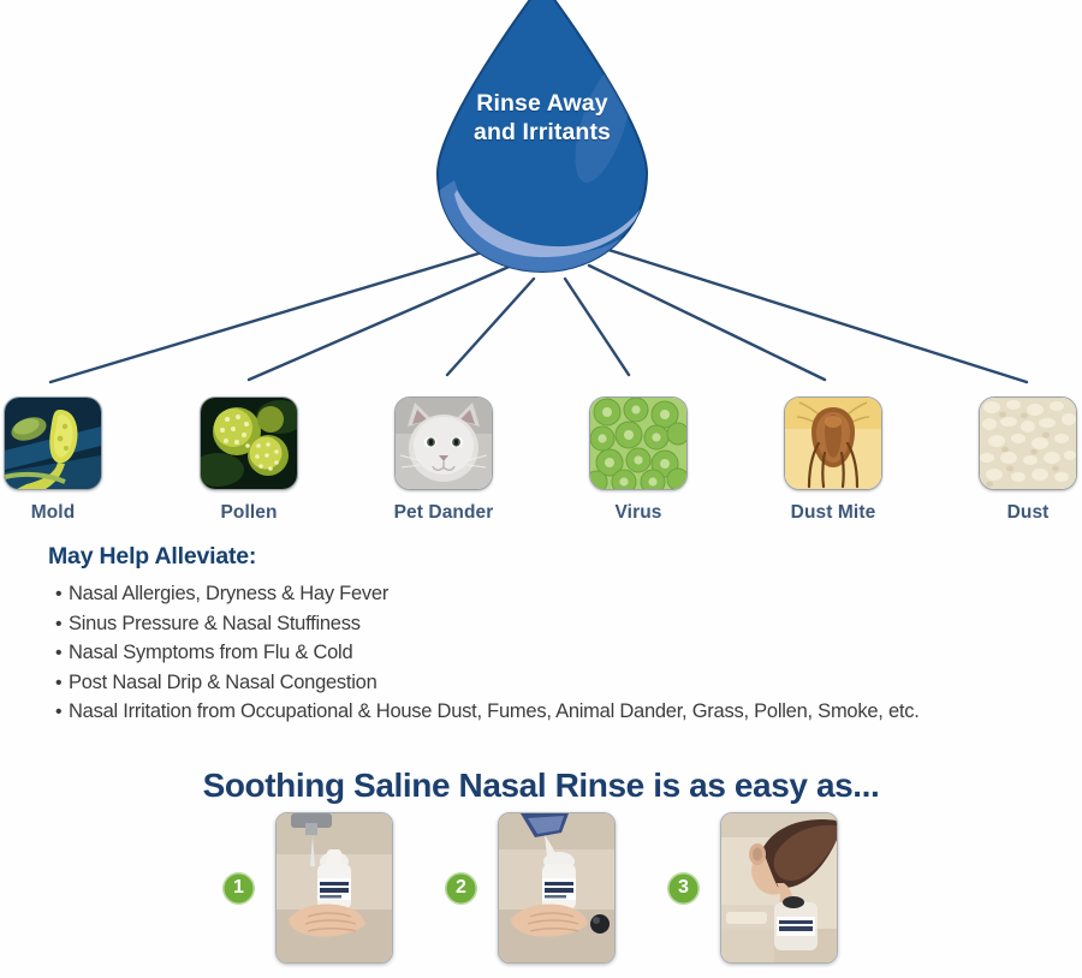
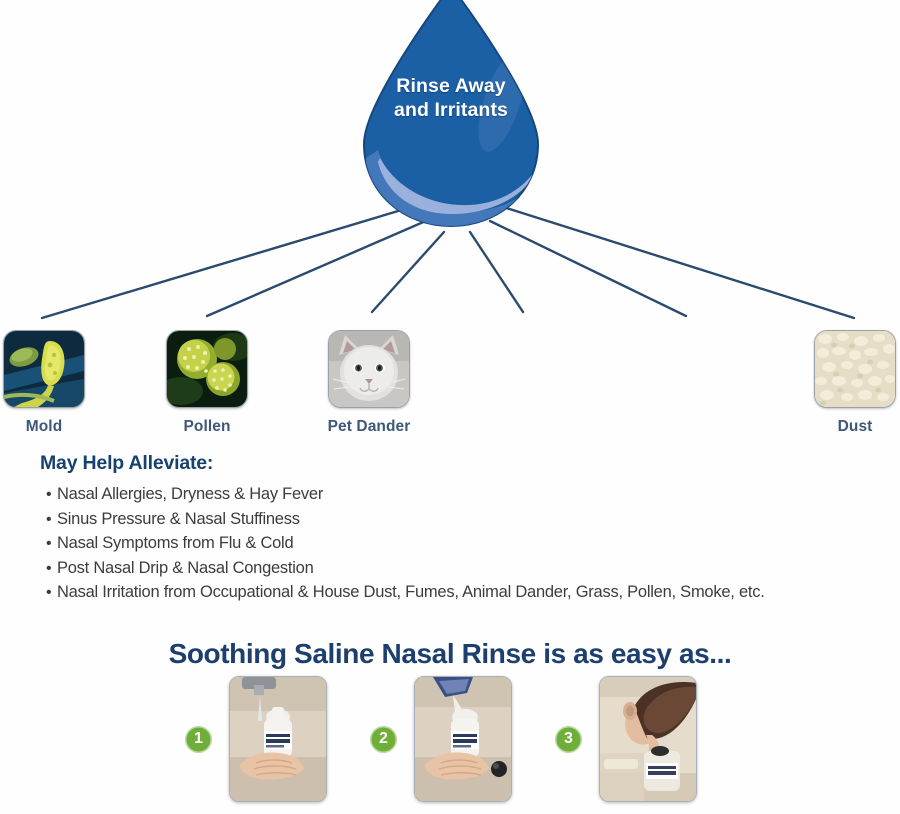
  Rinse Away
  and Irritants
  Mold
  Pollen
  Pet Dander
- Virus
- Dust Mite
  Dust
  May Help Alleviate:
  •
  Nasal Allergies, Dryness & Hay Fever
  •
  Sinus Pressure & Nasal Stuffiness
  •
  Nasal Symptoms from Flu & Cold
  •
  Post Nasal Drip & Nasal Congestion
  •
  Nasal Irritation from Occupational & House Dust, Fumes, Animal Dander, Grass, Pollen, Smoke, etc.
  Soothing Saline Nasal Rinse is as easy as...
  1
  2
  3
